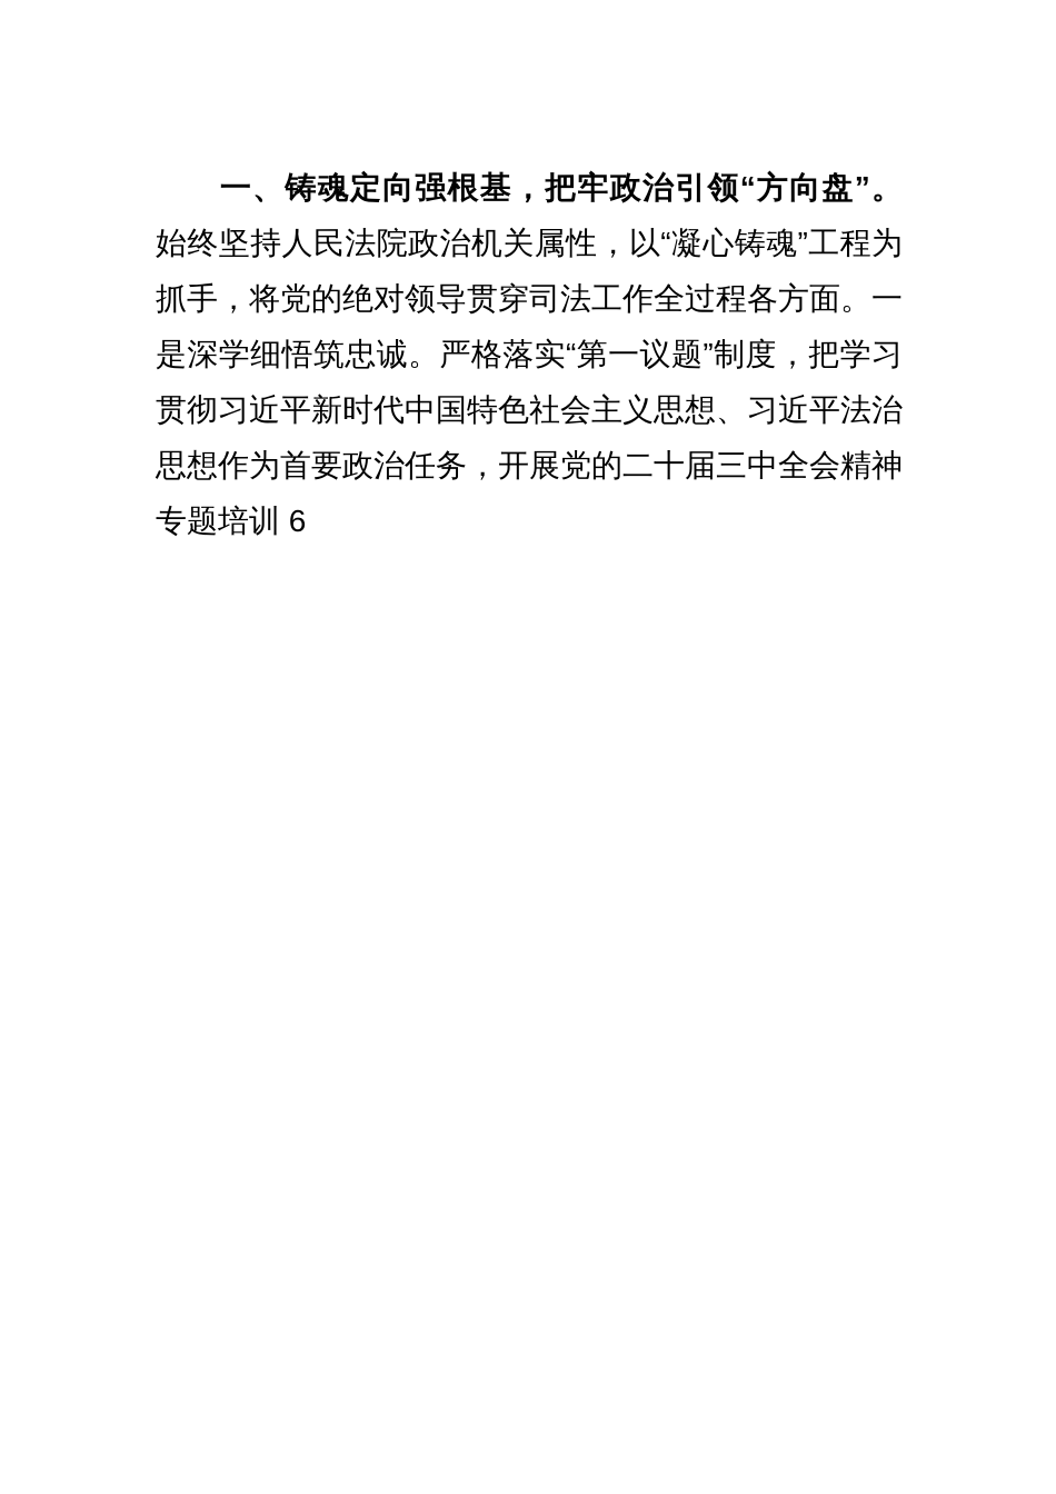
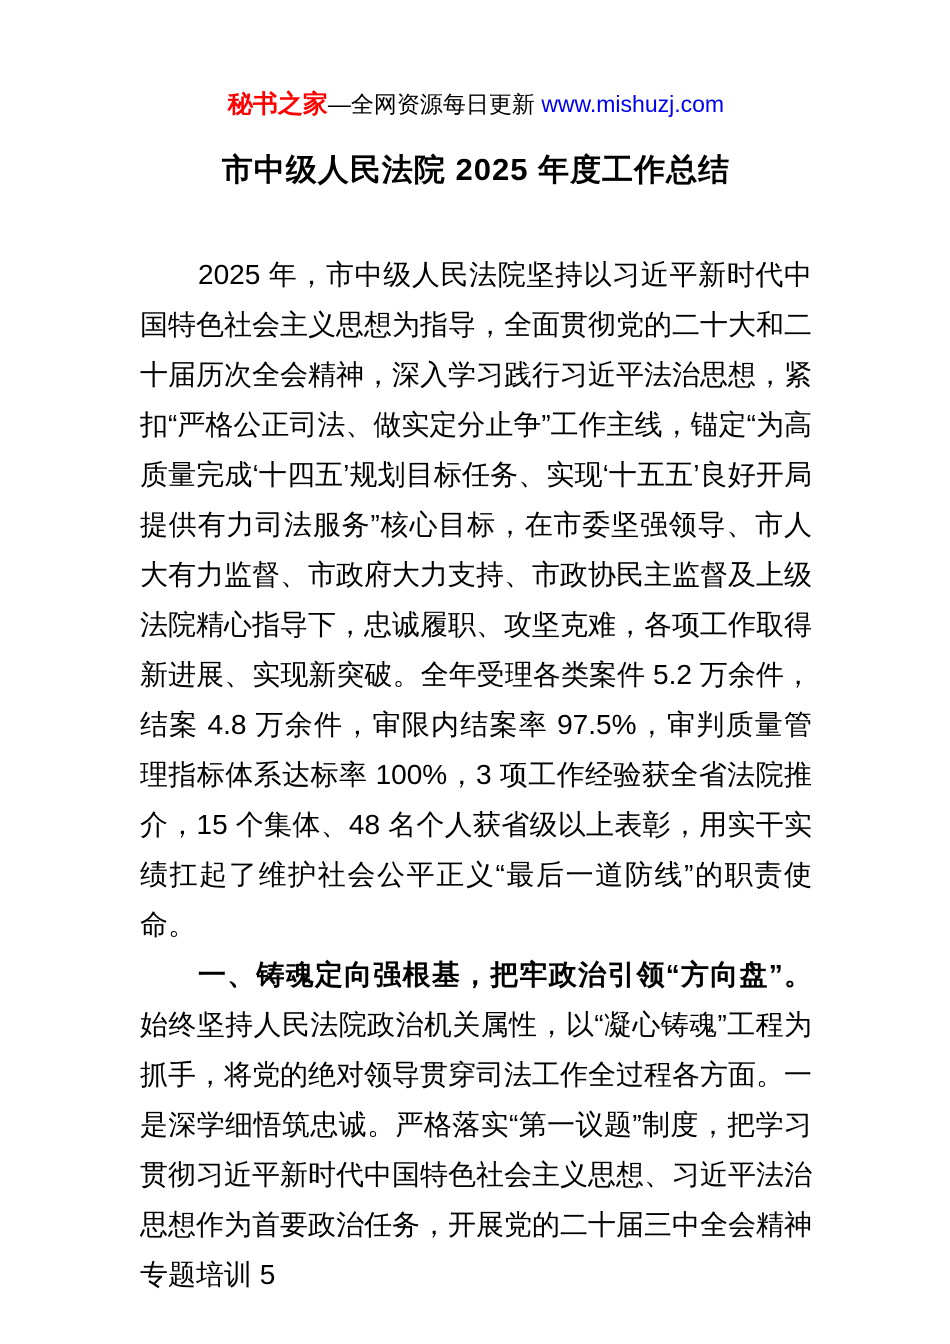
+ 秘书之家—全网资源每日更新 www.mishuzj.com
+ 市中级人民法院 2025 年度工作总结
+ 2025 年，市中级人民法院坚持以习近平新时代中国特色社会主义思想为指导，全面贯彻党的二十大和二十届历次全会精神，深入学习践行习近平法治思想，紧扣“严格公正司法、做实定分止争”工作主线，锚定“为高质量完成‘十四五’规划目标任务、实现‘十五五’良好开局提供有力司法服务”核心目标，在市委坚强领导、市人大有力监督、市政府大力支持、市政协民主监督及上级法院精心指导下，忠诚履职、攻坚克难，各项工作取得新进展、实现新突破。全年受理各类案件 5.2 万余件，结案 4.8 万余件，审限内结案率 97.5%，审判质量管理指标体系达标率 100%，3 项工作经验获全省法院推介，15 个集体、48 名个人获省级以上表彰，用实干实绩扛起了维护社会公平正义“最后一道防线”的职责使命。
- 一、铸魂定向强根基，把牢政治引领“方向盘”。始终坚持人民法院政治机关属性，以“凝心铸魂”工程为抓手，将党的绝对领导贯穿司法工作全过程各方面。一是深学细悟筑忠诚。严格落实“第一议题”制度，把学习贯彻习近平新时代中国特色社会主义思想、习近平法治思想作为首要政治任务，开展党的二十届三中全会精神专题培训 6
+ 一、铸魂定向强根基，把牢政治引领“方向盘”。始终坚持人民法院政治机关属性，以“凝心铸魂”工程为抓手，将党的绝对领导贯穿司法工作全过程各方面。一是深学细悟筑忠诚。严格落实“第一议题”制度，把学习贯彻习近平新时代中国特色社会主义思想、习近平法治思想作为首要政治任务，开展党的二十届三中全会精神专题培训 5
